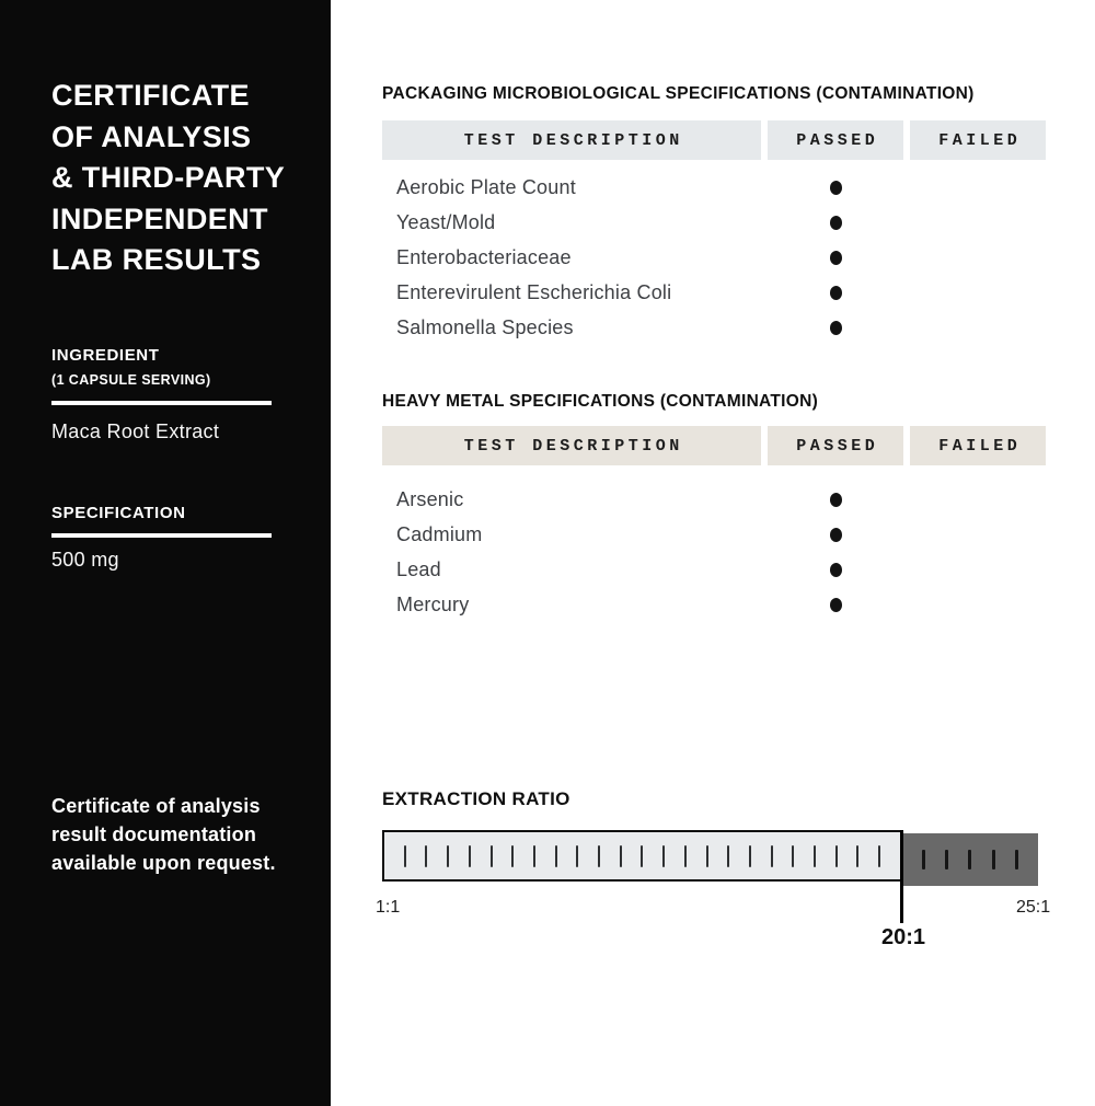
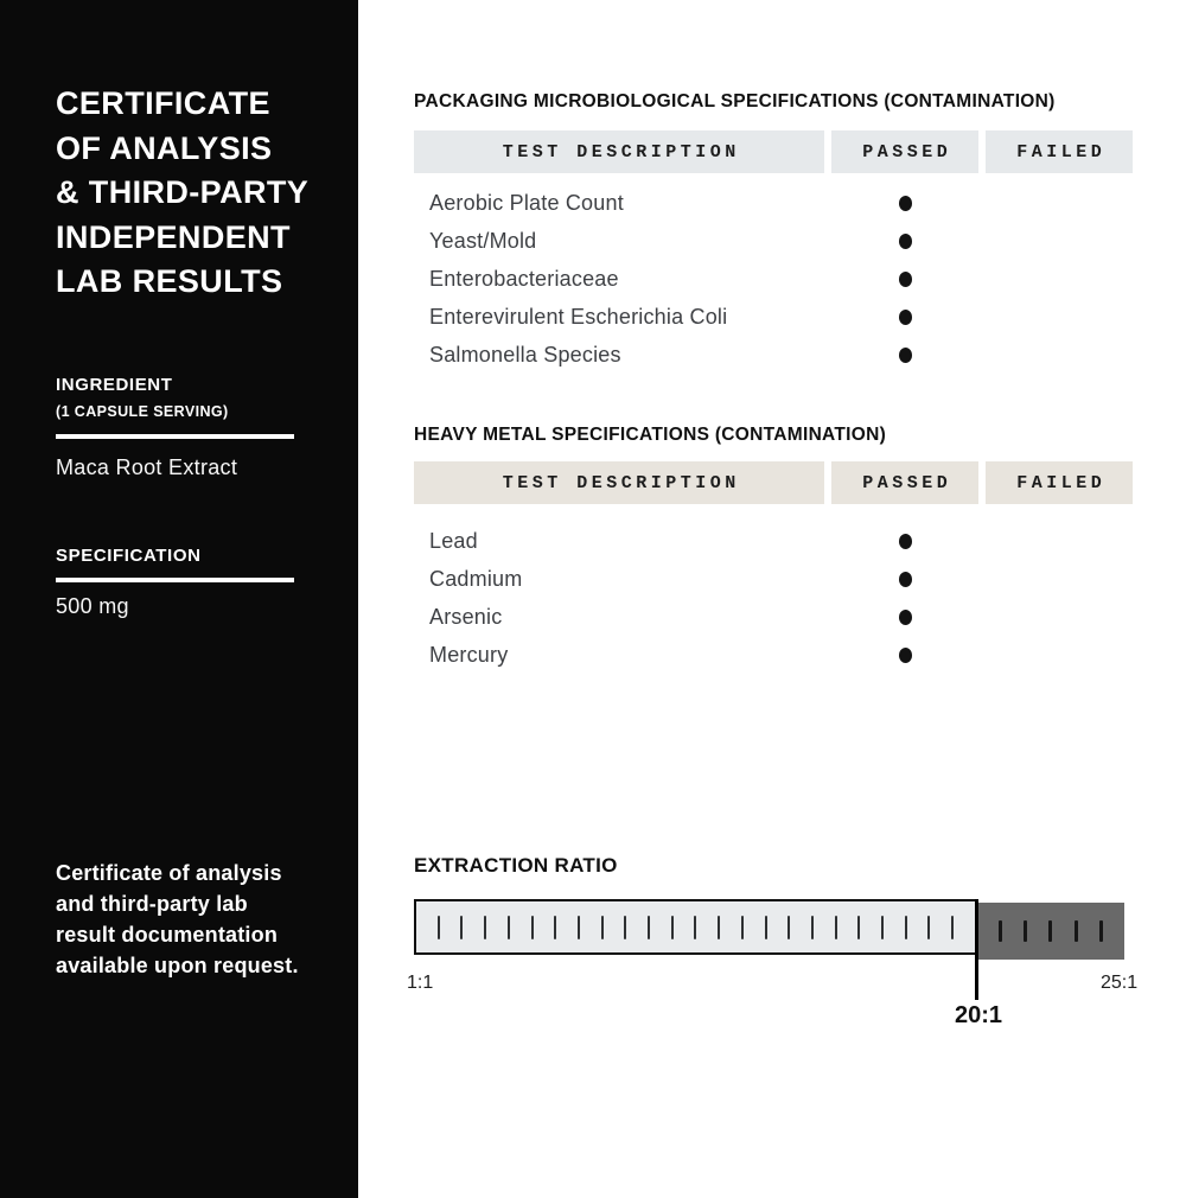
  CERTIFICATE
  OF ANALYSIS
  & THIRD-PARTY
  INDEPENDENT
  LAB RESULTS
  INGREDIENT
  (1 CAPSULE SERVING)
  Maca Root Extract
  SPECIFICATION
  500 mg
  Certificate of analysis
+ and third-party lab
  result documentation
  available upon request.
  PACKAGING MICROBIOLOGICAL SPECIFICATIONS (CONTAMINATION)
  TEST DESCRIPTION
  PASSED
  FAILED
  Aerobic Plate Count
  Yeast/Mold
  Enterobacteriaceae
  Enterevirulent Escherichia Coli
  Salmonella Species
  HEAVY METAL SPECIFICATIONS (CONTAMINATION)
  TEST DESCRIPTION
  PASSED
  FAILED
- Arsenic
+ Lead
  Cadmium
- Lead
+ Arsenic
  Mercury
  EXTRACTION RATIO
  1:1
  25:1
  20:1
